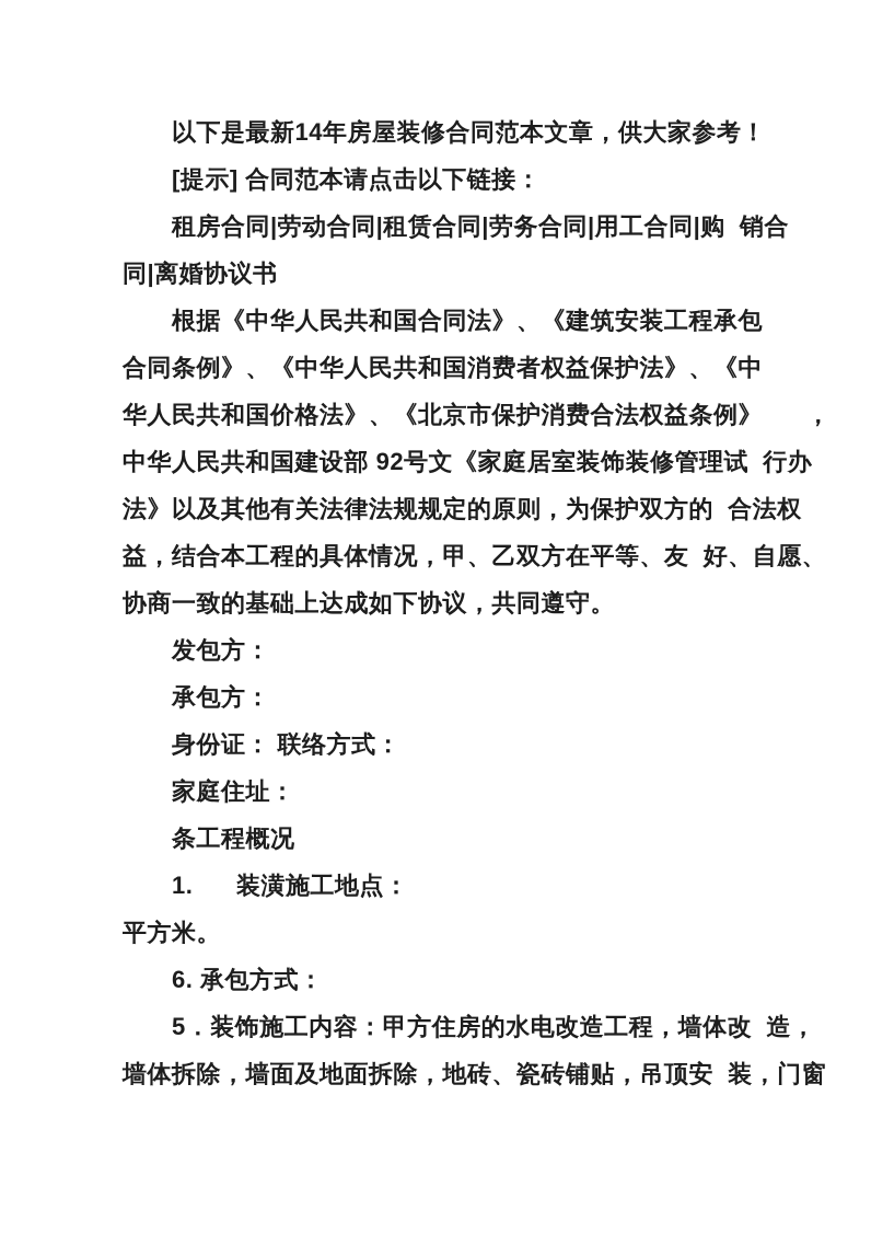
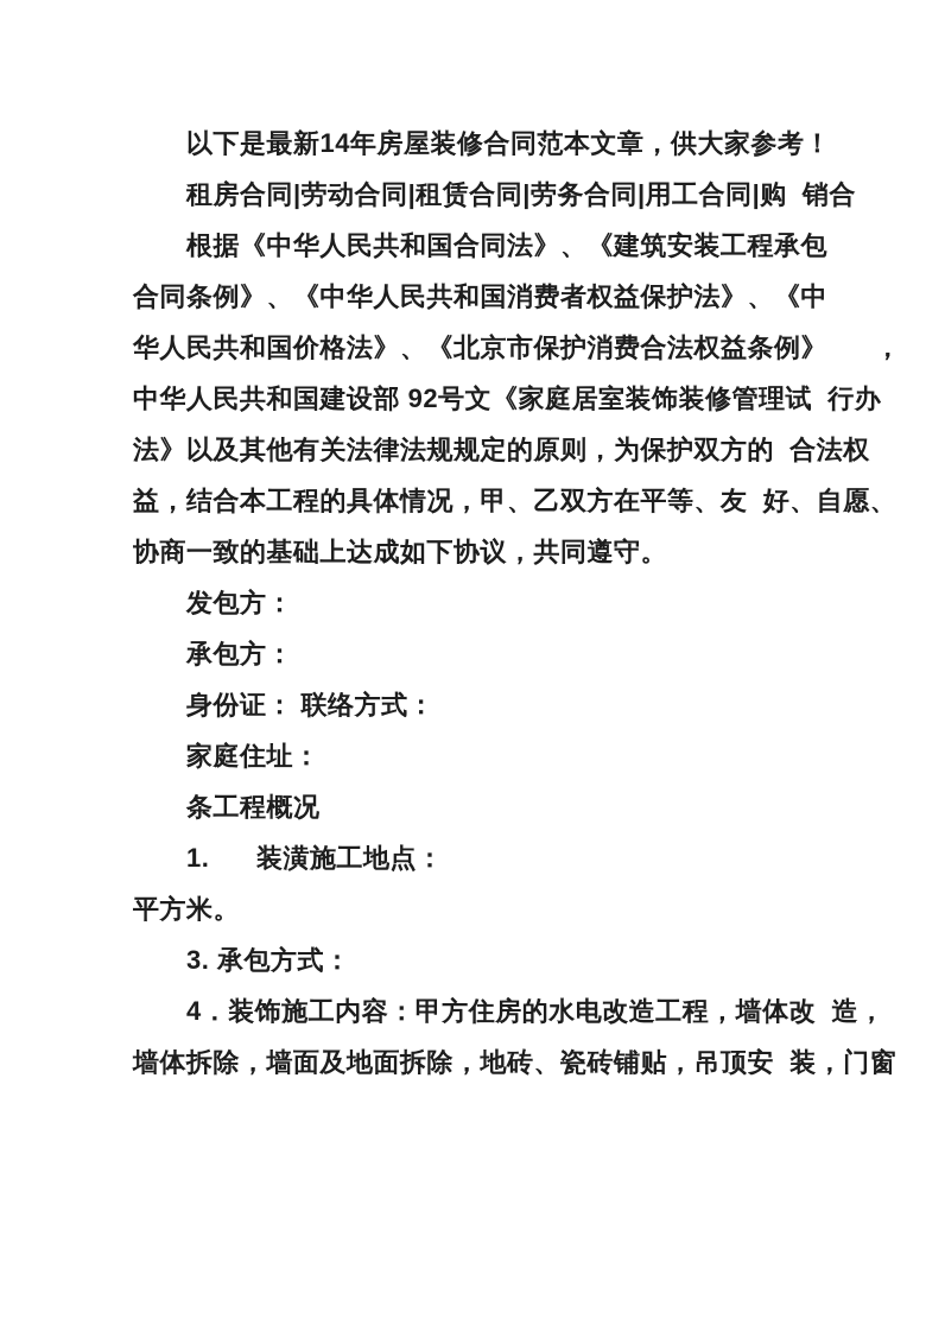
  以下是最新14年房屋装修合同范本文章，供大家参考！
- [提示] 合同范本请点击以下链接：
  租房合同|劳动合同|租赁合同|劳务合同|用工合同|购 销合
- 同|离婚协议书
  根据《中华人民共和国合同法》、《建筑安装工程承包
  合同条例》、《中华人民共和国消费者权益保护法》、《中
  华人民共和国价格法》、《北京市保护消费合法权益条例》 ，
  中华人民共和国建设部 92号文《家庭居室装饰装修管理试 行办
  法》以及其他有关法律法规规定的原则，为保护双方的 合法权
  益，结合本工程的具体情况，甲、乙双方在平等、友 好、自愿、
  协商一致的基础上达成如下协议，共同遵守。
  发包方：
  承包方：
  身份证： 联络方式：
  家庭住址：
  条工程概况
  1. 装潢施工地点：
  平方米。
- 6. 承包方式：
+ 3. 承包方式：
- 5．装饰施工内容：甲方住房的水电改造工程，墙体改 造，
+ 4．装饰施工内容：甲方住房的水电改造工程，墙体改 造，
  墙体拆除，墙面及地面拆除，地砖、瓷砖铺贴，吊顶安 装，门窗
